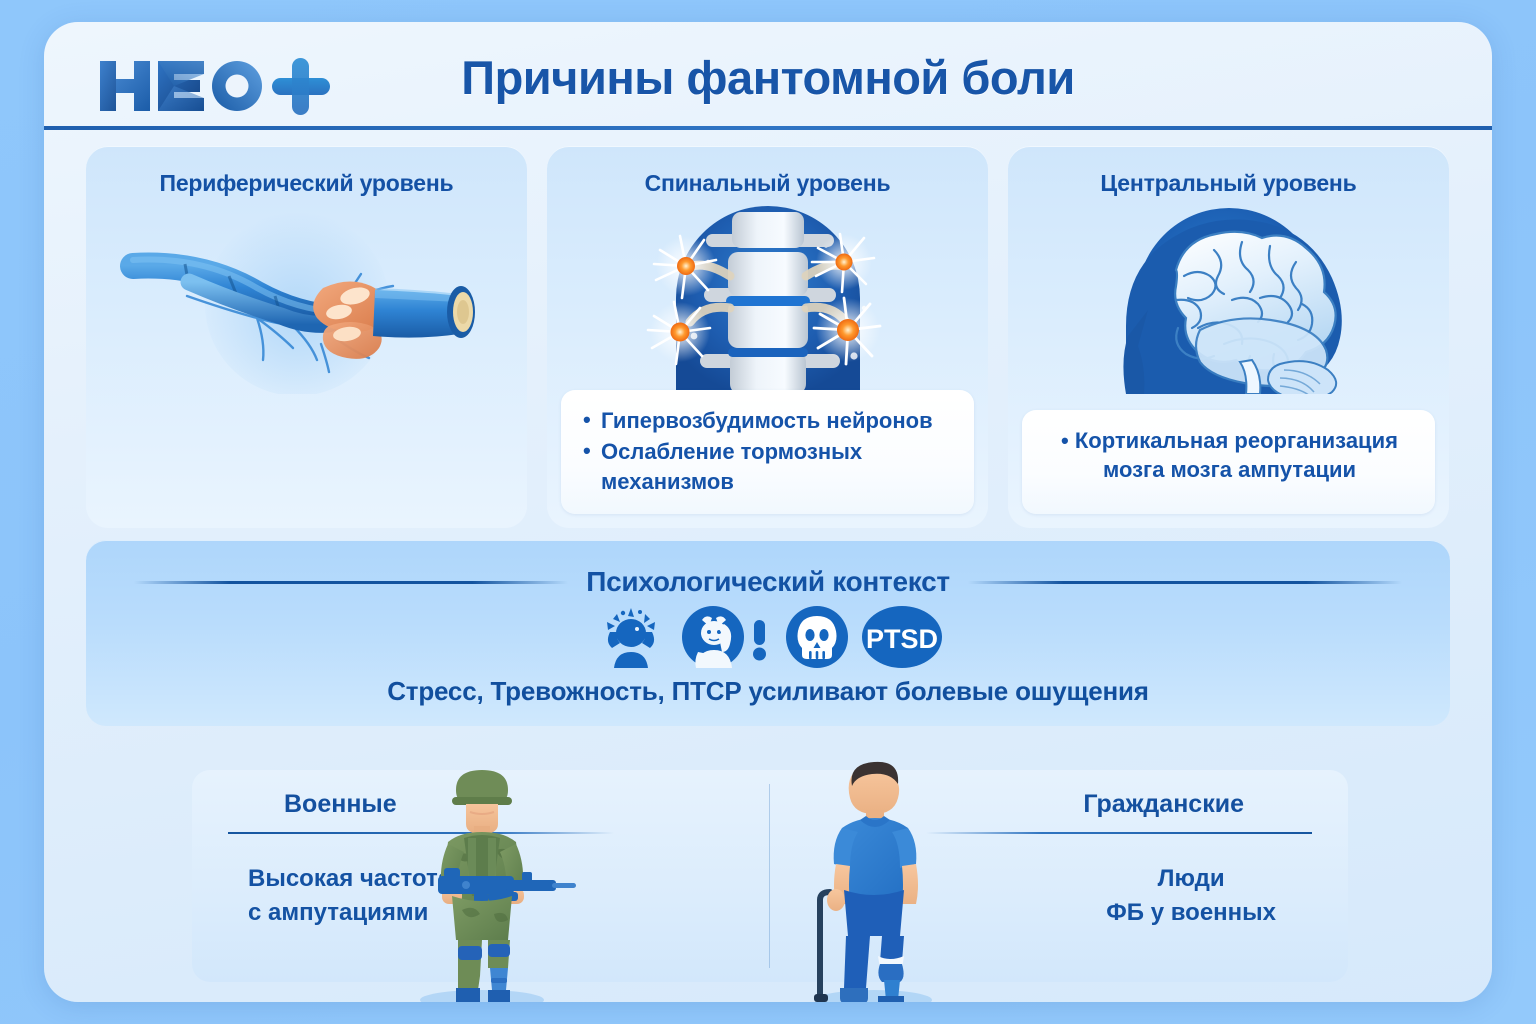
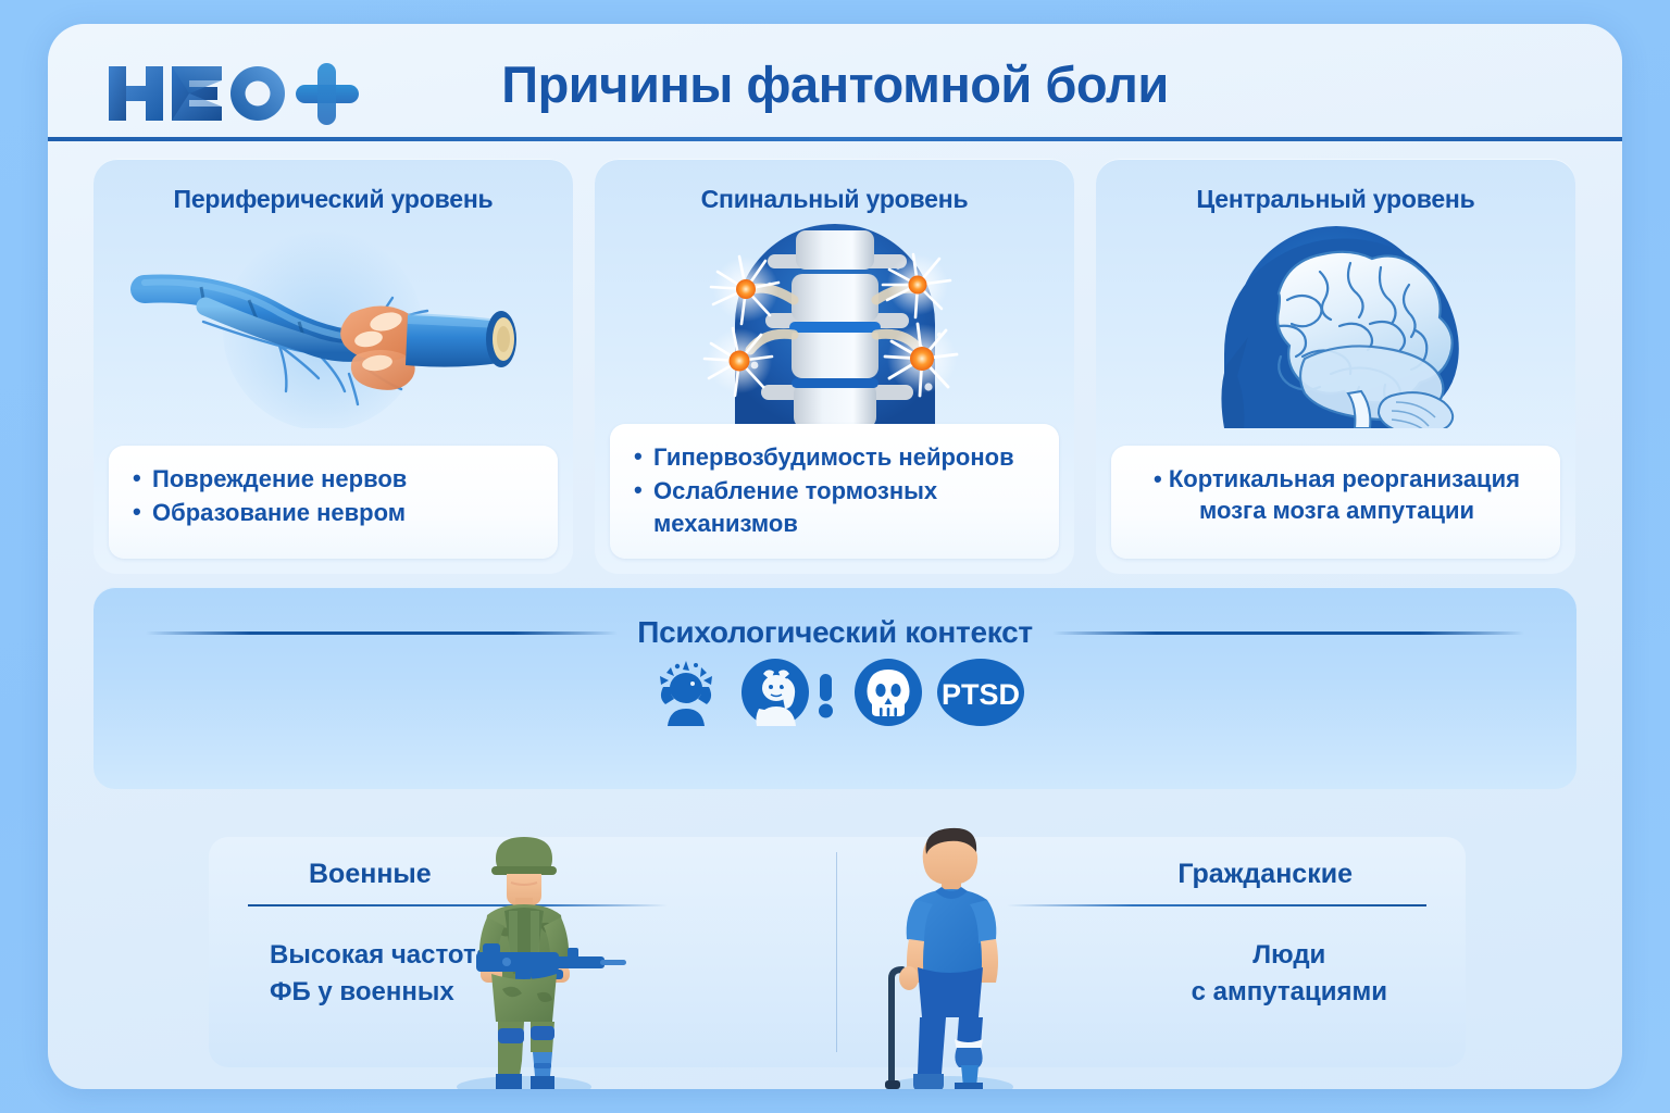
  Причины фантомной боли
  Периферический уровень
+ Повреждение нервов
+ Образование невром
  Спинальный уровень
  Гипервозбудимость нейронов
  Ослабление тормозных механизмов
  Центральный уровень
  Кортикальная реорганизация мозга мозга ампутации
  Психологический контекст
  PTSD
- Стресс, Тревожность, ПТСР усиливают болевые ошущения
  Военные
  Высокая частот
- с ампутациями
+ ФБ у военных
  Гражданские
  Люди
- ФБ у военных
+ с ампутациями
